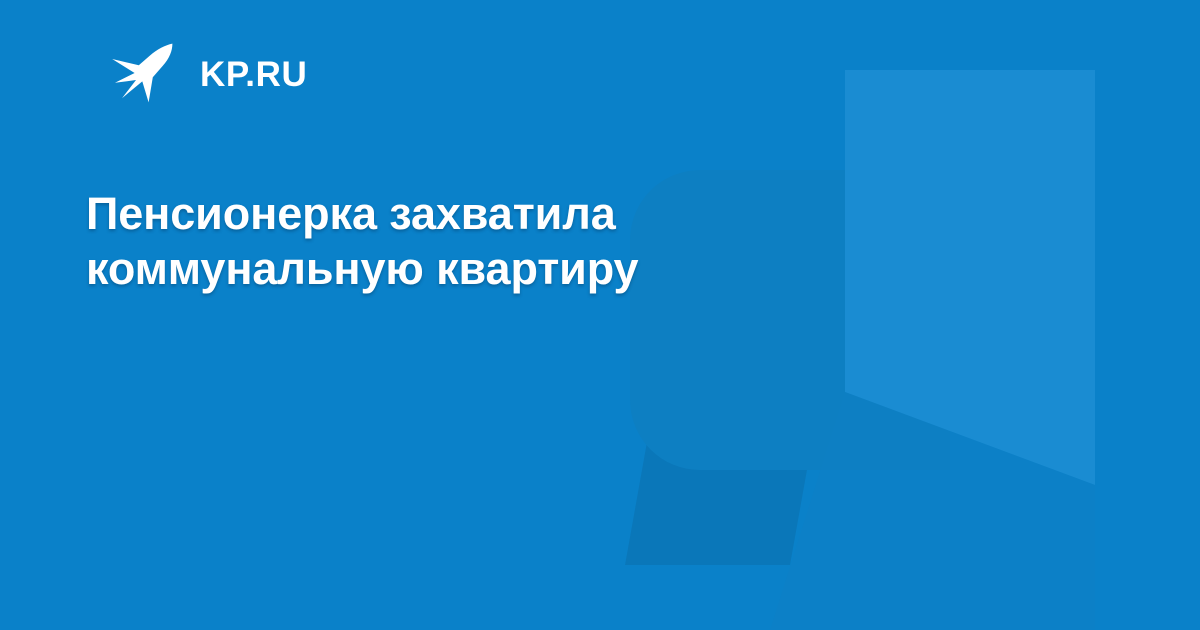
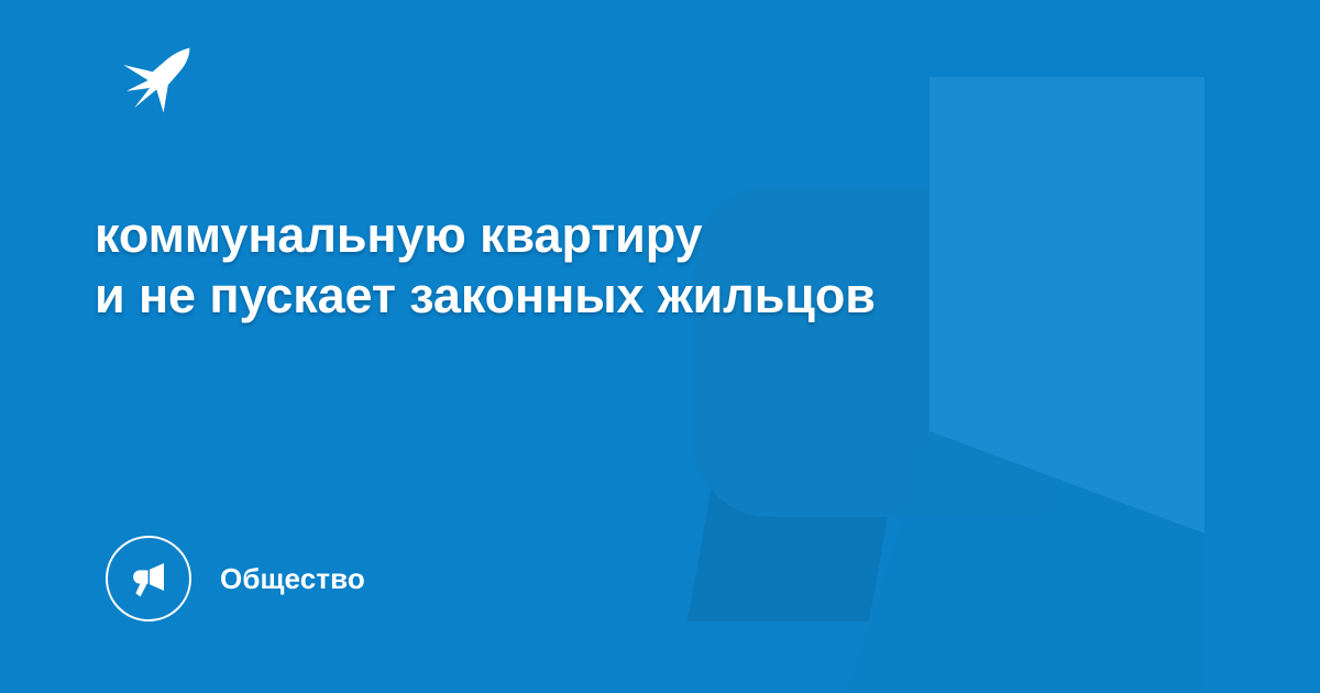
- KP.RU
- Пенсионерка захватила
  коммунальную квартиру
+ и не пускает законных жильцов
+ Общество
